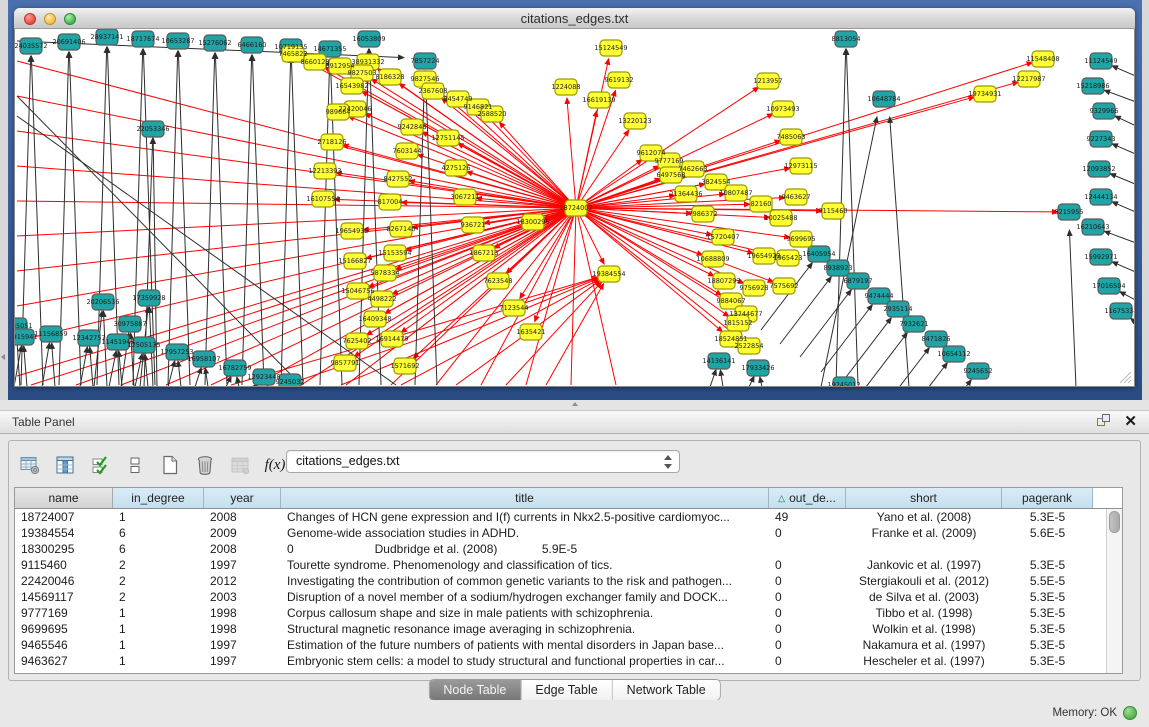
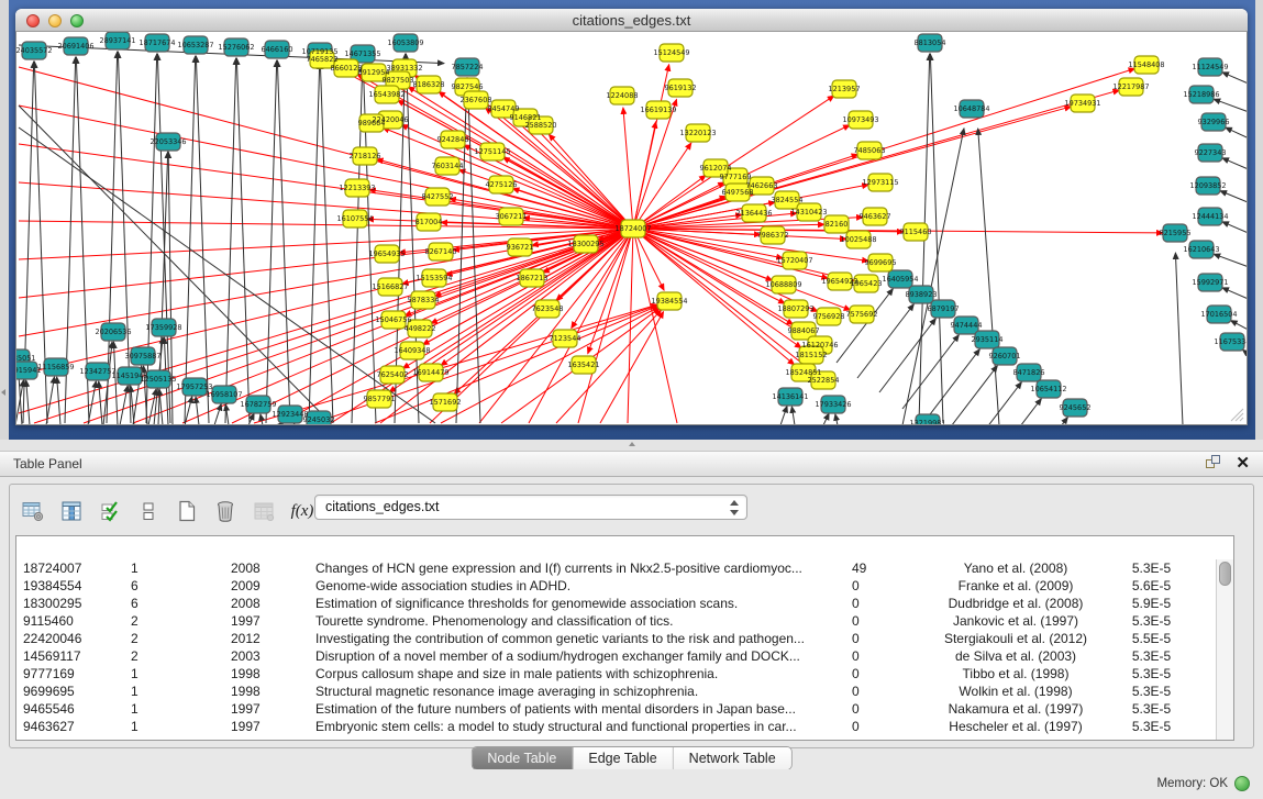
  citations_edges.txt
  24035572
  20691406
  28937141
  18717674
  10653287
  15276062
  6466160
  10719135
  14671355
  16053809
  7857224
  8813054
  11124549
  15218986
  10648784
  22053346
  9329966
  9227343
  12093852
  12444134
  8215955
  16210643
  15992971
  17016504
  1167533
  915941
  11156859
  12342757
  11451948
  12505135
  17957253
  16958107
  16782759
  12923448
  20206536
  17359928
  30975887
  16405954
  8938923
  6879197
  9474444
  2935114
- 7932621
+ 9260701
  8471826
  10654112
  9245652
  14136141
  17933426
  9245032
- 19245012
+ 13219981
  7465822
  8660128
  8912954
  38931332
  9827503
  8186328
  9827546
  16543982
  2367608
  8454749
  22420046
  989664
  9146821
  2588520
  9242848
  2718126
  7603144
  12213393
  8427552
  16107554
  817004
  19654935
  8267140
  15166827
  15153594
  5878334
  15046756
  4498222
  16409348
  7625402
  16914479
  9857791
  1571692
  18724007
  18300295
  19384554
  9777169
  6497568
  7462663
  3824554
  21364436
- 10807487
+ 14310423
  82160
  7986372
  10025488
  15720407
  10688809
  19654923
  18807293
  9756928
  9884067
- 13744677
+ 16120746
  1815152
  18524851
  2522854
  9463627
  9115460
  10973493
  7485063
  12973115
  1213957
  1965423
  7575692
  9612074
  15124549
  11548408
  12217987
  19734931
  13220123
  16619139
  9619132
  9699695
  12751145
  4275126
  3067211
  936721
  1867213
  7623548
  7123544
  1635421
  1224088
  Table Panel
  ✕
  f(x)
  citations_edges.txt
- name
- in_degree
- year
- title
- △
- out_de...
- short
- pagerank
  18724007
  1
  2008
  Changes of HCN gene expression and I(f) currents in Nkx2.5-positive cardiomyoc...
  49
  Yano et al. (2008)
  5.3E-5
  19384554
  6
  2009
  Genome-wide association studies in ADHD.
  0
  Franke et al. (2009)
  5.6E-5
  18300295
  6
  2008
+ Estimation of significance thresholds for genomewide association scans.
  0
  Dudbridge et al. (2008)
  5.9E-5
  9115460
  2
  1997
  Tourette syndrome. Phenomenology and classification of tics.
  0
  Jankovic et al. (1997)
  5.3E-5
  22420046
  2
  2012
  Investigating the contribution of common genetic variants to the risk and pathogen...
  0
  Stergiakouli et al. (2012)
  5.5E-5
  14569117
  2
  2003
  Disruption of a novel member of a sodium/hydrogen exchanger family and DOCK...
  0
  de Silva et al. (2003)
  5.3E-5
  9777169
  1
  1998
  Corpus callosum shape and size in male patients with schizophrenia.
  0
  Tibbo et al. (1998)
  5.3E-5
  9699695
  1
  1998
  Structural magnetic resonance image averaging in schizophrenia.
  0
  Wolkin et al. (1998)
  5.3E-5
  9465546
  1
  1997
  Estimation of the future numbers of patients with mental disorders in Japan base...
  0
  Nakamura et al. (1997)
  5.3E-5
  9463627
  1
  1997
  Embryonic stem cells: a model to study structural and functional properties in car...
  0
  Hescheler et al. (1997)
  5.3E-5
  Node Table
  Edge Table
  Network Table
  Memory: OK
